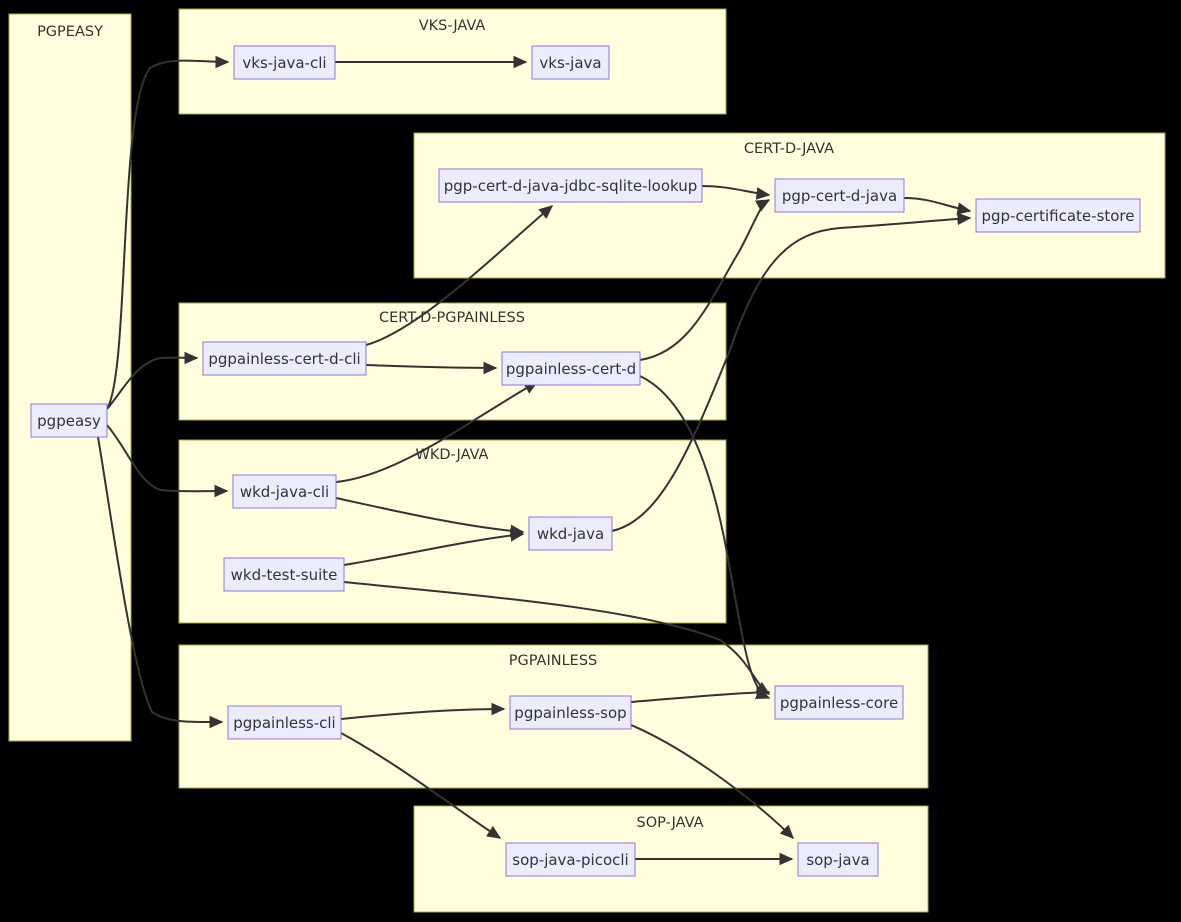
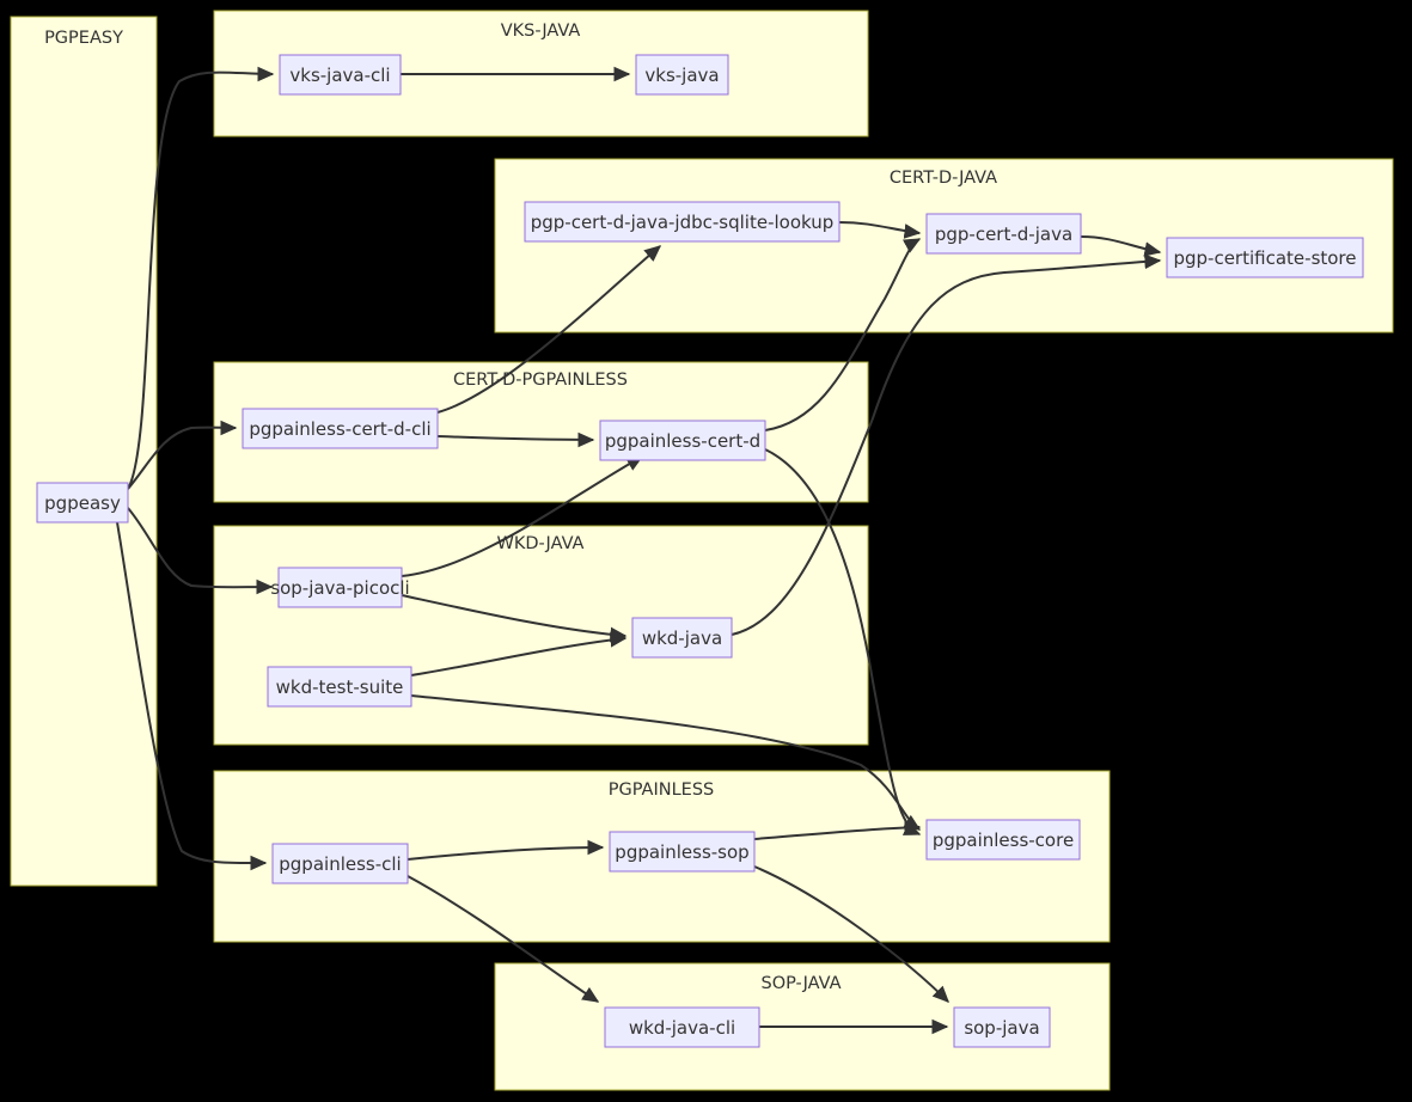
  PGPEASY
  VKS-JAVA
  CERT-D-JAVA
  CERTD-PGPAINLESS
  WKD-JAVA
  PGPAINLESS
  SOP-JAVA
  pgpeasy
  vks-java-cli
  vks-java
  pgp-cert-d-java-jdbc-sqlite-lookup
  pgp-cert-d-java
  pgp-certificate-store
  pgpainless-cert-d-cli
  pgpainless-cert-d
- wkd-java-cli
+ sop-java-picocli
  wkd-java
  wkd-test-suite
  pgpainless-cli
  pgpainless-sop
  pgpainless-core
- sop-java-picocli
+ wkd-java-cli
  sop-java
